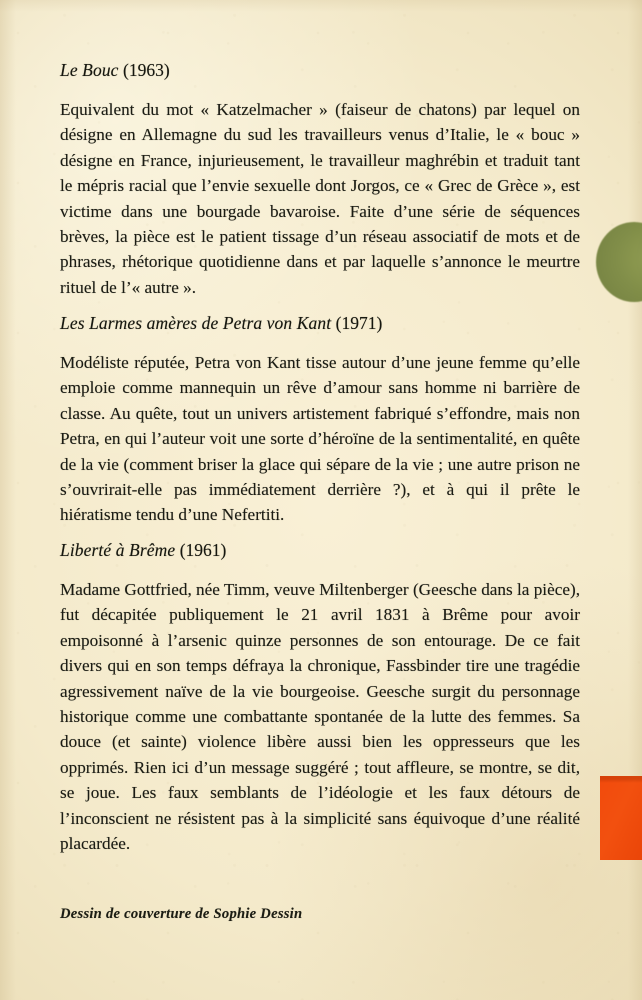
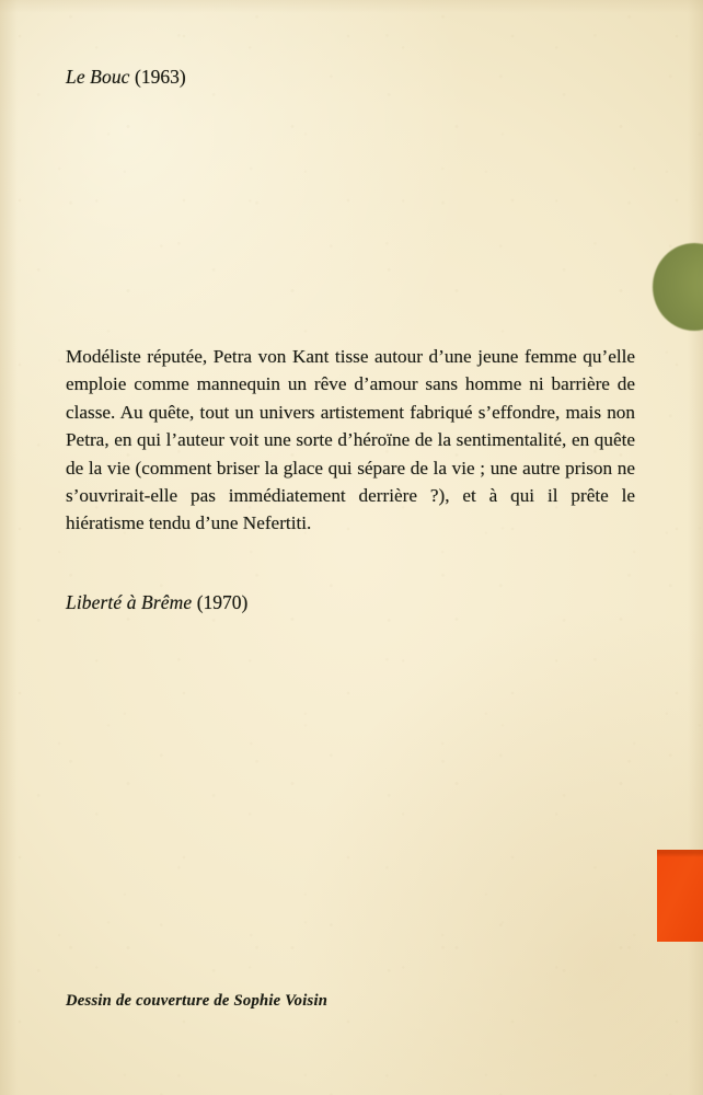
  Le Bouc (1963)
- Equivalent du mot « Katzelmacher » (faiseur de chatons) par lequel on désigne en Allemagne du sud les travailleurs venus d’Italie, le « bouc » désigne en France, injurieusement, le travailleur maghrébin et traduit tant le mépris racial que l’envie sexuelle dont Jorgos, ce « Grec de Grèce », est victime dans une bourgade bavaroise. Faite d’une série de séquences brèves, la pièce est le patient tissage d’un réseau associatif de mots et de phrases, rhétorique quotidienne dans et par laquelle s’annonce le meurtre rituel de l’« autre ».
- Les Larmes amères de Petra von Kant (1971)
  Modéliste réputée, Petra von Kant tisse autour d’une jeune femme qu’elle emploie comme mannequin un rêve d’amour sans homme ni barrière de classe. Au quête, tout un univers artistement fabriqué s’effondre, mais non Petra, en qui l’auteur voit une sorte d’héroïne de la sentimentalité, en quête de la vie (comment briser la glace qui sépare de la vie ; une autre prison ne s’ouvrirait-elle pas immédiatement derrière ?), et à qui il prête le hiératisme tendu d’une Nefertiti.
- Liberté à Brême (1961)
+ Liberté à Brême (1970)
- Madame Gottfried, née Timm, veuve Miltenberger (Geesche dans la pièce), fut décapitée publiquement le 21 avril 1831 à Brême pour avoir empoisonné à l’arsenic quinze personnes de son entourage. De ce fait divers qui en son temps défraya la chronique, Fassbinder tire une tragédie agressivement naïve de la vie bourgeoise. Geesche surgit du personnage historique comme une combattante spontanée de la lutte des femmes. Sa douce (et sainte) violence libère aussi bien les oppresseurs que les opprimés. Rien ici d’un message suggéré ; tout affleure, se montre, se dit, se joue. Les faux semblants de l’idéologie et les faux détours de l’inconscient ne résistent pas à la simplicité sans équivoque d’une réalité placardée.
- Dessin de couverture de Sophie Dessin
+ Dessin de couverture de Sophie Voisin
